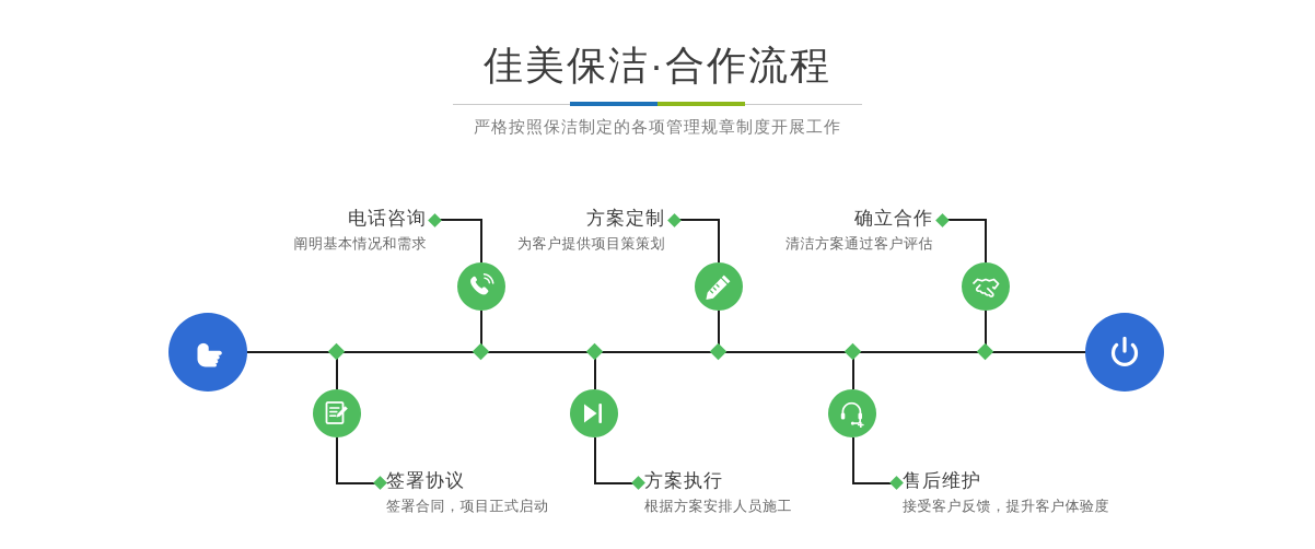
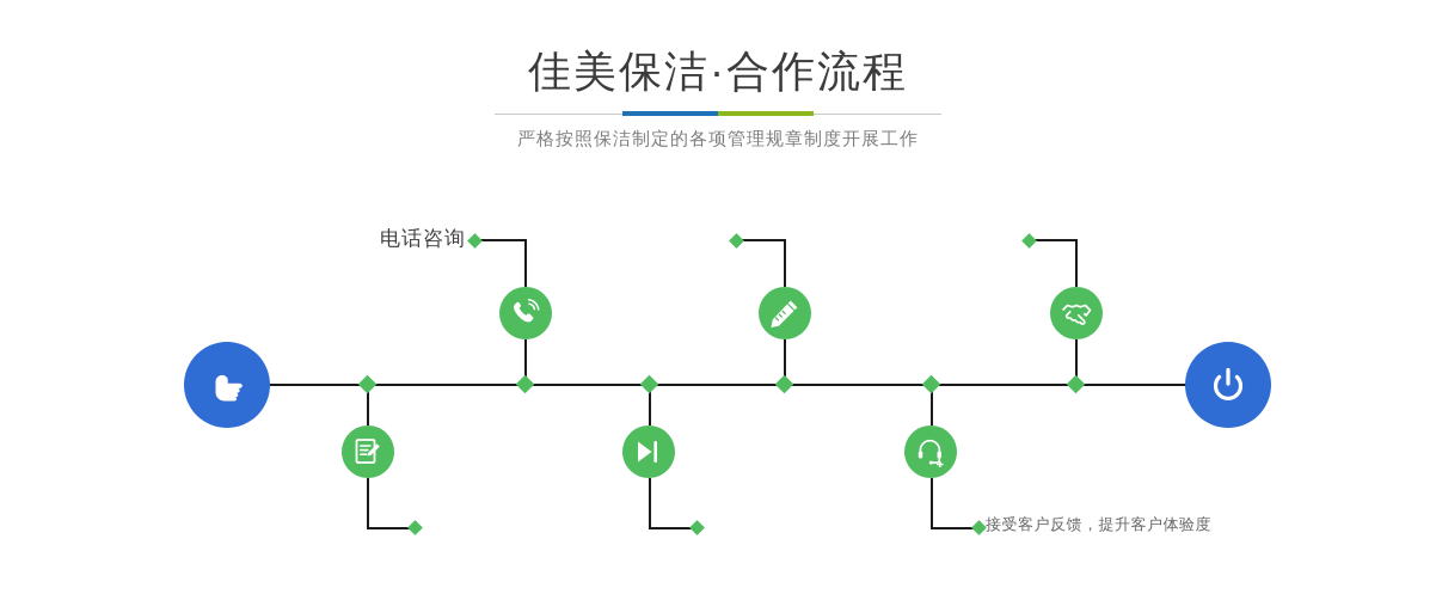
  佳美保洁·合作流程
  严格按照保洁制定的各项管理规章制度开展工作
  电话咨询
- 阐明基本情况和需求
- 签署协议
- 签署合同，项目正式启动
- 方案定制
- 为客户提供项目策策划
- 方案执行
- 根据方案安排人员施工
- 确立合作
- 清洁方案通过客户评估
- 售后维护
  接受客户反馈，提升客户体验度
